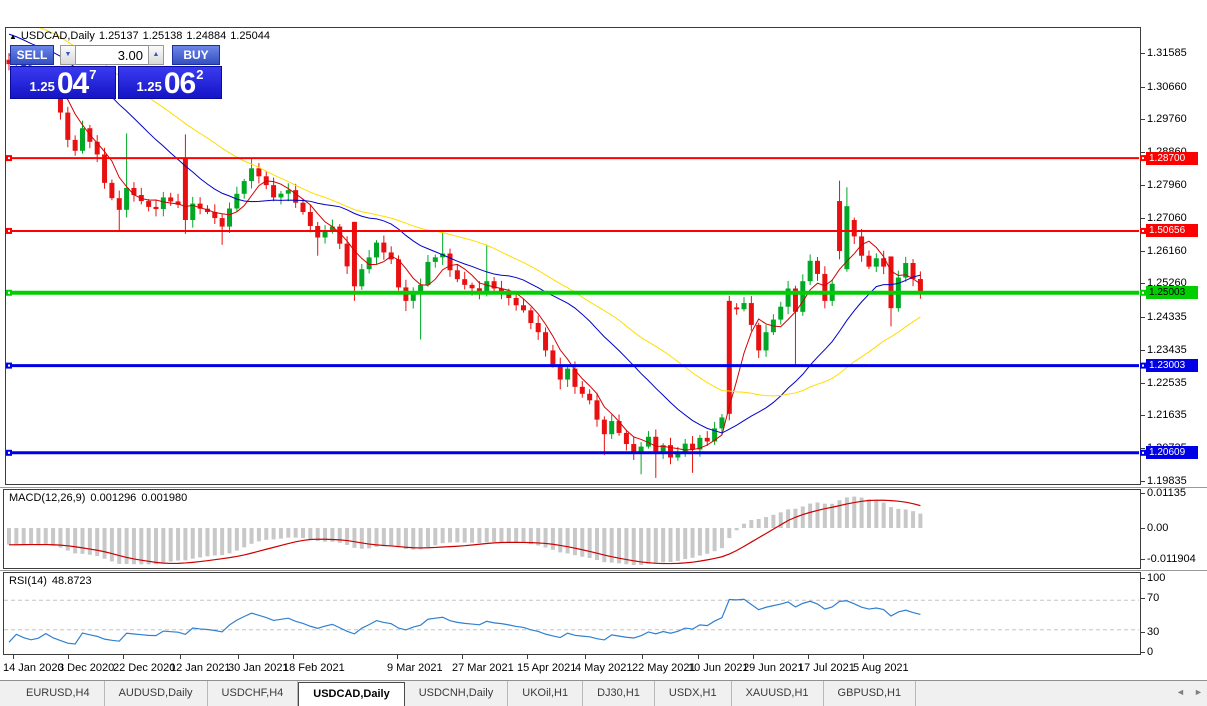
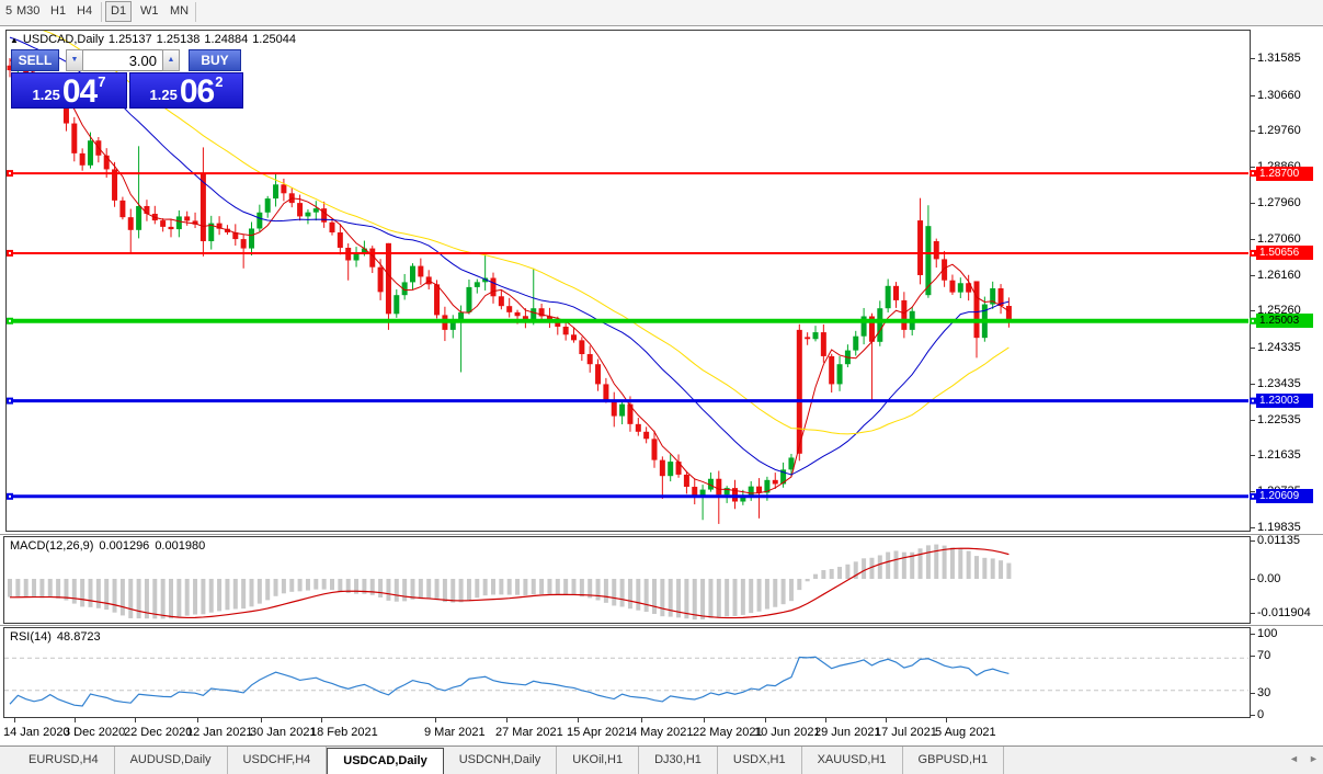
+ 5
+ M30
+ H1
+ H4
+ D1
+ W1
+ MN
  ▲ USDCAD,Daily 1.25137 1.25138 1.24884 1.25044
  SELL
  3.00
  BUY
  1.25
  04
  7
  1.25
  06
  2
  MACD(12,26,9) 0.001296 0.001980
  RSI(14) 48.8723
  1.31585
  1.30660
  1.29760
  1.27960
  1.27060
  1.26160
  1.25260
  1.24335
  1.23435
  1.22535
  1.21635
  1.19835
  0.01135
  0.00
  -0.011904
  100
  70
  30
  0
  14 Jan 2020
  3 Dec 2020
  22 Dec 2020
  12 Jan 2021
  30 Jan 2021
  18 Feb 2021
  9 Mar 2021
  27 Mar 2021
  15 Apr 2021
  4 May 2021
  22 May 2021
  10 Jun 2021
  29 Jun 2021
  17 Jul 2021
  5 Aug 2021
  EURUSD,H4
  AUDUSD,Daily
  USDCHF,H4
  USDCAD,Daily
  USDCNH,Daily
  UKOil,H1
  DJ30,H1
  USDX,H1
  XAUUSD,H1
  GBPUSD,H1
  ◄
  ►
  1.28700
  1.50656
  1.25003
  1.23003
  1.20609
